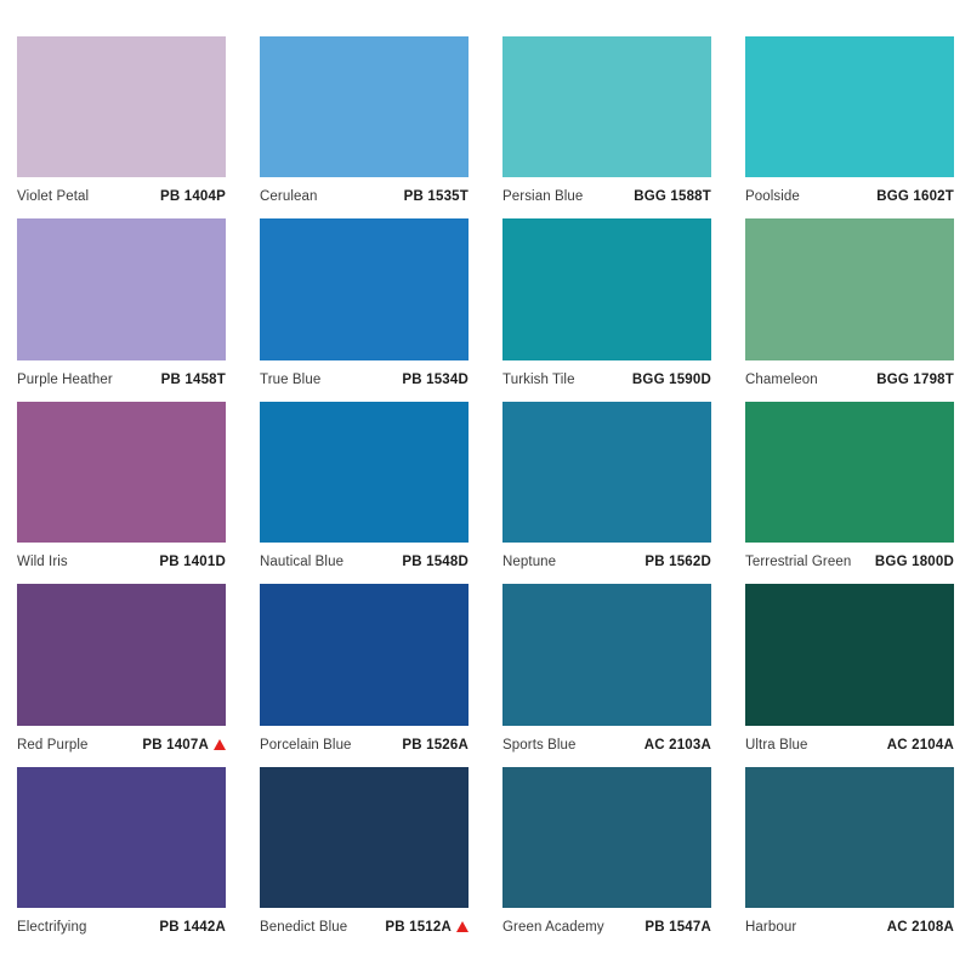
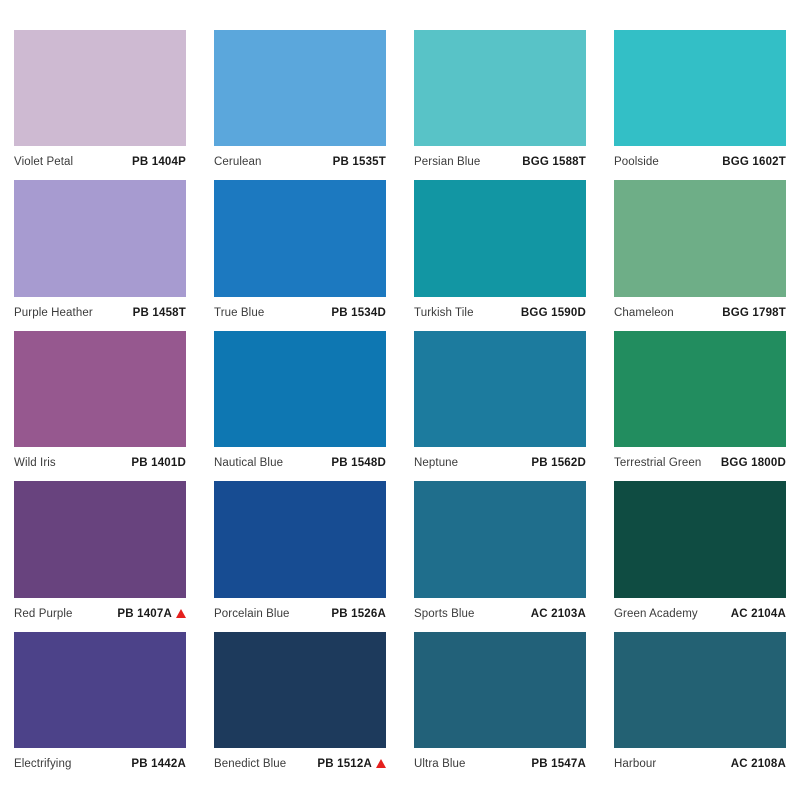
  Violet Petal
  PB 1404P
  Cerulean
  PB 1535T
  Persian Blue
  BGG 1588T
  Poolside
  BGG 1602T
  Purple Heather
  PB 1458T
  True Blue
  PB 1534D
  Turkish Tile
  BGG 1590D
  Chameleon
  BGG 1798T
  Wild Iris
  PB 1401D
  Nautical Blue
  PB 1548D
  Neptune
  PB 1562D
  Terrestrial Green
  BGG 1800D
  Red Purple
  PB 1407A
  Porcelain Blue
  PB 1526A
  Sports Blue
  AC 2103A
- Ultra Blue
+ Green Academy
  AC 2104A
  Electrifying
  PB 1442A
  Benedict Blue
  PB 1512A
- Green Academy
+ Ultra Blue
  PB 1547A
  Harbour
  AC 2108A
